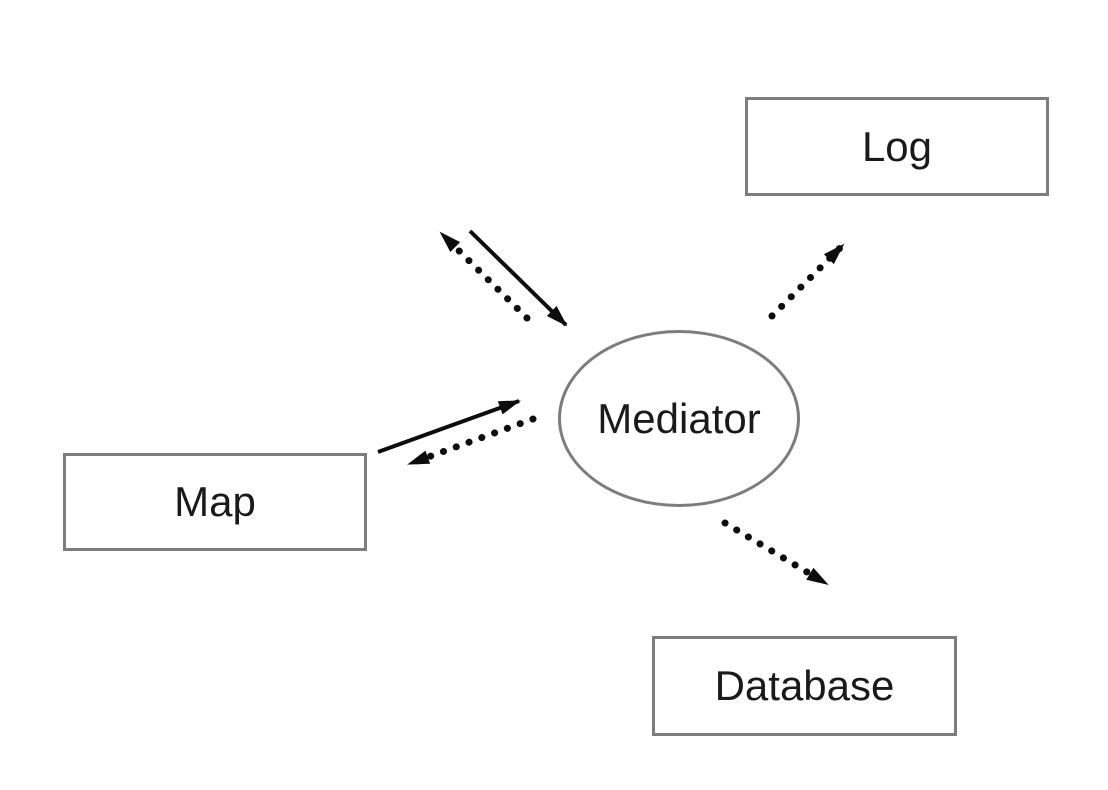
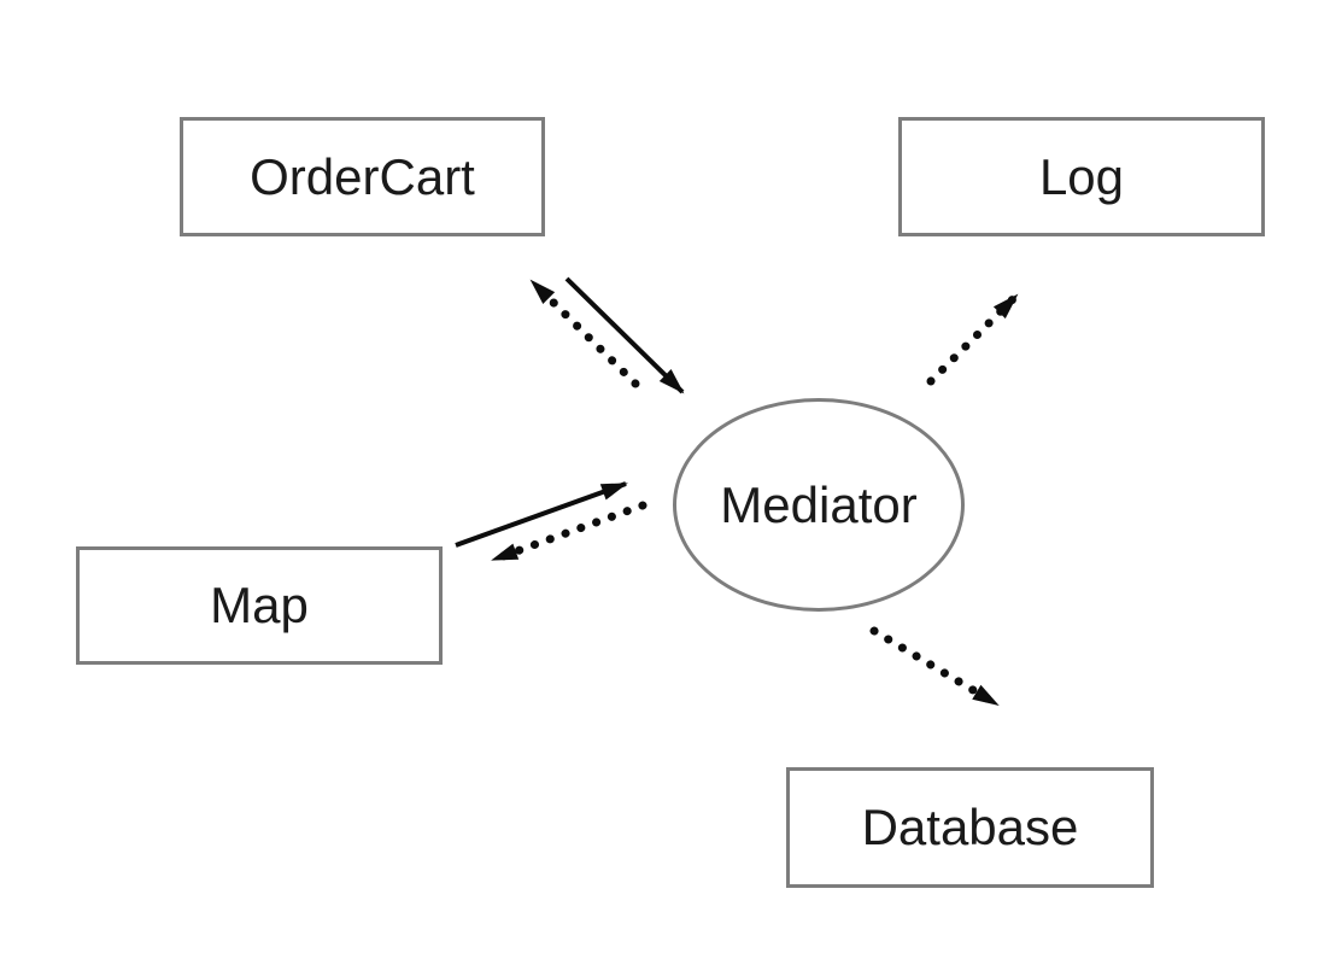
+ OrderCart
  Log
  Map
  Database
  Mediator
